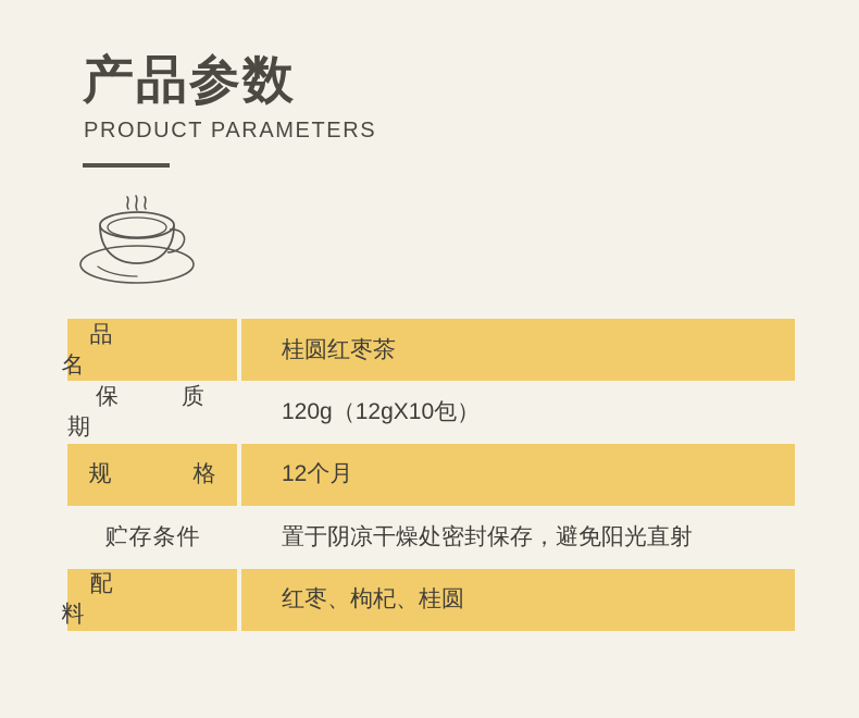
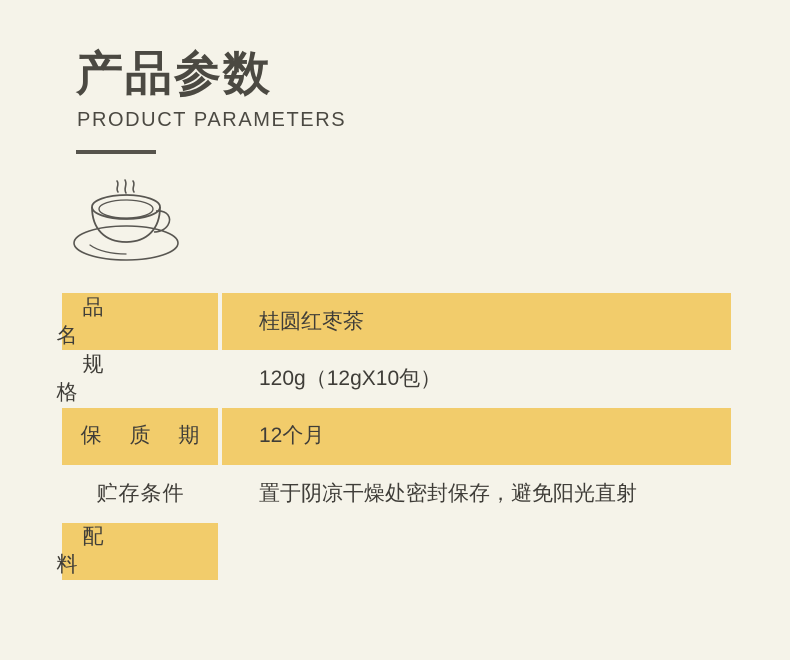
  产品参数
  PRODUCT PARAMETERS
  品 名
  桂圆红枣茶
- 保 质 期
+ 规 格
  120g（12gX10包）
- 规 格
+ 保 质 期
  12个月
  贮存条件
  置于阴凉干燥处密封保存，避免阳光直射
  配 料
- 红枣、枸杞、桂圆
